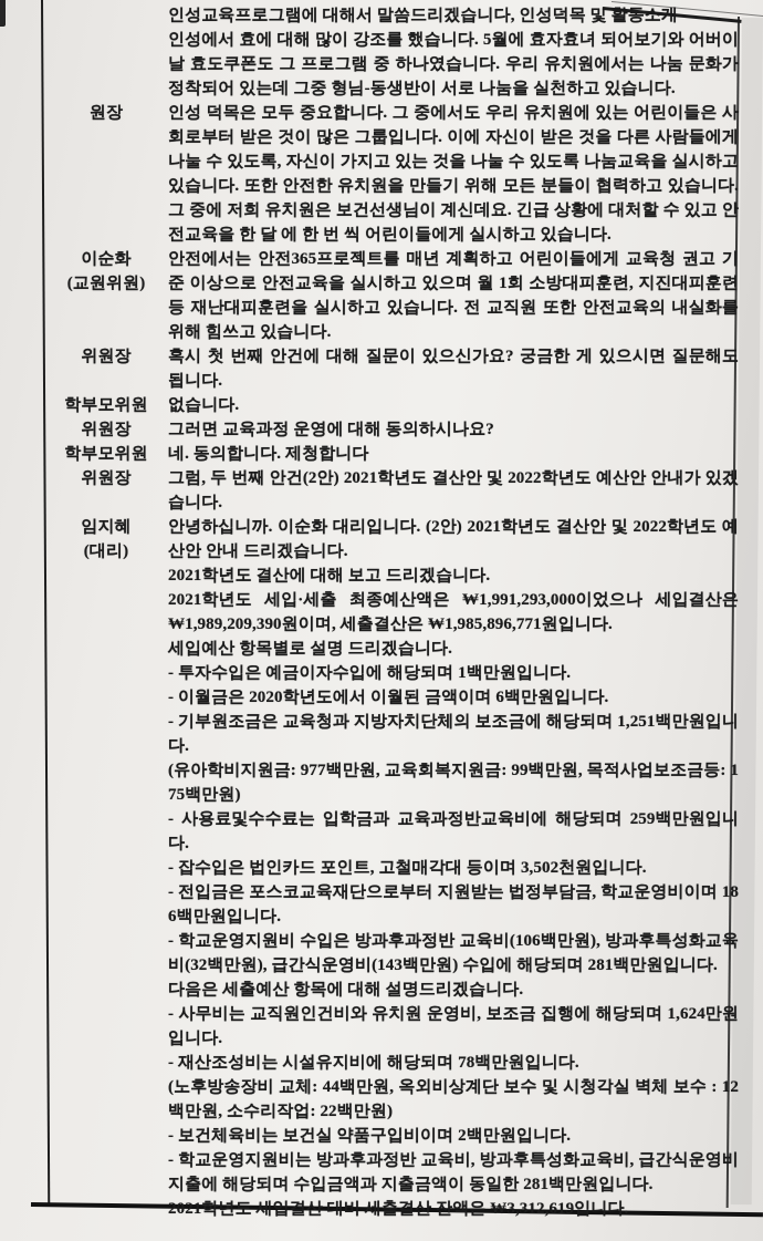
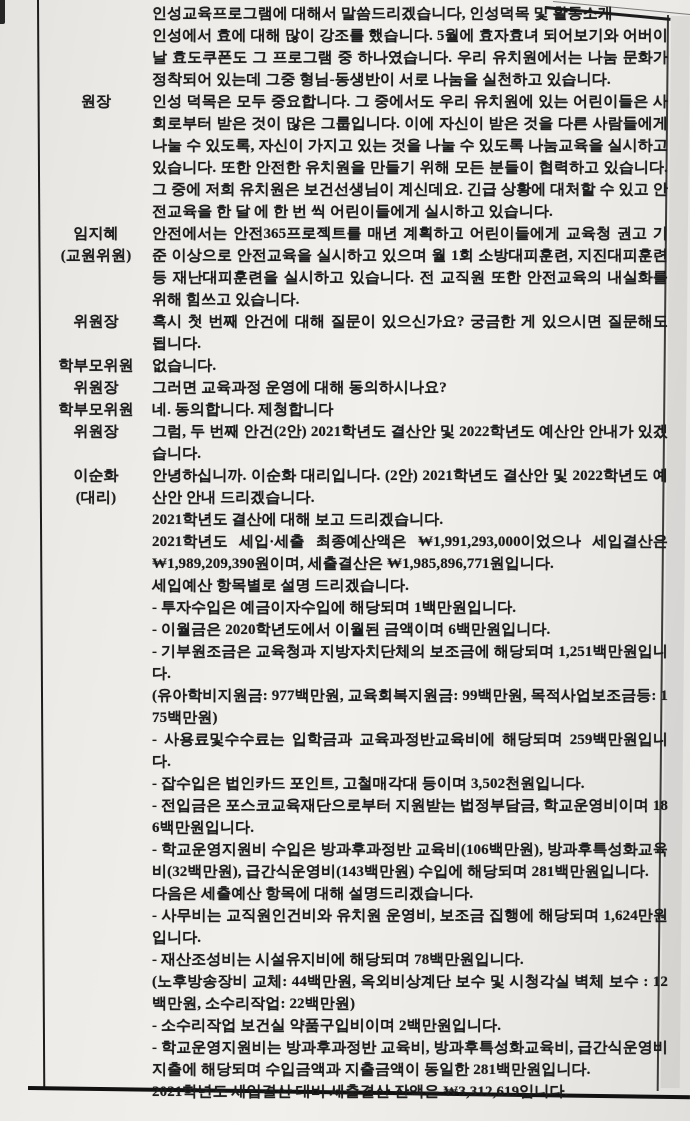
  인성교육프로그램에 대해서 말씀드리겠습니다, 인성덕목 및 활동소개-
  인성에서 효에 대해 많이 강조를 했습니다. 5월에 효자효녀 되어보기와 어버이날 효도쿠폰도 그 프로그램 중 하나였습니다. 우리 유치원에서는 나눔 문화가 정착되어 있는데 그중 형님-동생반이 서로 나눔을 실천하고 있습니다.
  원장
  인성 덕목은 모두 중요합니다. 그 중에서도 우리 유치원에 있는 어린이들은 사회로부터 받은 것이 많은 그룹입니다. 이에 자신이 받은 것을 다른 사람들에게 나눌 수 있도록, 자신이 가지고 있는 것을 나눌 수 있도록 나눔교육을 실시하고 있습니다. 또한 안전한 유치원을 만들기 위해 모든 분들이 협력하고 있습니다. 그 중에 저희 유치원은 보건선생님이 계신데요. 긴급 상황에 대처할 수 있고 안전교육을 한 달 에 한 번 씩 어린이들에게 실시하고 있습니다.
- 이순화
+ 임지혜
  (교원위원)
  안전에서는 안전365프로젝트를 매년 계획하고 어린이들에게 교육청 권고 기준 이상으로 안전교육을 실시하고 있으며 월 1회 소방대피훈련, 지진대피훈련 등 재난대피훈련을 실시하고 있습니다. 전 교직원 또한 안전교육의 내실화를 위해 힘쓰고 있습니다.
  위원장
  혹시 첫 번째 안건에 대해 질문이 있으신가요? 궁금한 게 있으시면 질문해도 됩니다.
  학부모위원
  없습니다.
  위원장
  그러면 교육과정 운영에 대해 동의하시나요?
  학부모위원
  네. 동의합니다. 제청합니다
  위원장
  그럼, 두 번째 안건(2안) 2021학년도 결산안 및 2022학년도 예산안 안내가 있겠습니다.
- 임지혜
+ 이순화
  (대리)
  안녕하십니까. 이순화 대리입니다. (2안) 2021학년도 결산안 및 2022학년도 예산안 안내 드리겠습니다.
  2021학년도 결산에 대해 보고 드리겠습니다.
  2021학년도 세입·세출 최종예산액은 ₩1,991,293,000이었으나 세입결산은 ₩1,989,209,390원이며, 세출결산은 ₩1,985,896,771원입니다.
  세입예산 항목별로 설명 드리겠습니다.
  - 투자수입은 예금이자수입에 해당되며 1백만원입니다.
  - 이월금은 2020학년도에서 이월된 금액이며 6백만원입니다.
  - 기부원조금은 교육청과 지방자치단체의 보조금에 해당되며 1,251백만원입니다.
  (유아학비지원금: 977백만원, 교육회복지원금: 99백만원, 목적사업보조금등: 175백만원)
  - 사용료및수수료는 입학금과 교육과정반교육비에 해당되며 259백만원입니다.
  - 잡수입은 법인카드 포인트, 고철매각대 등이며 3,502천원입니다.
  - 전입금은 포스코교육재단으로부터 지원받는 법정부담금, 학교운영비이며 186백만원입니다.
  - 학교운영지원비 수입은 방과후과정반 교육비(106백만원), 방과후특성화교육비(32백만원), 급간식운영비(143백만원) 수입에 해당되며 281백만원입니다.
  다음은 세출예산 항목에 대해 설명드리겠습니다.
  - 사무비는 교직원인건비와 유치원 운영비, 보조금 집행에 해당되며 1,624만원입니다.
  - 재산조성비는 시설유지비에 해당되며 78백만원입니다.
  (노후방송장비 교체: 44백만원, 옥외비상계단 보수 및 시청각실 벽체 보수 : 12백만원, 소수리작업: 22백만원)
- - 보건체육비는 보건실 약품구입비이며 2백만원입니다.
+ - 소수리작업 보건실 약품구입비이며 2백만원입니다.
  - 학교운영지원비는 방과후과정반 교육비, 방과후특성화교육비, 급간식운영비 지출에 해당되며 수입금액과 지출금액이 동일한 281백만원입니다.
  2021학년도 세입결산 대비 세출결산 잔액은 ₩3,312,619입니다.
